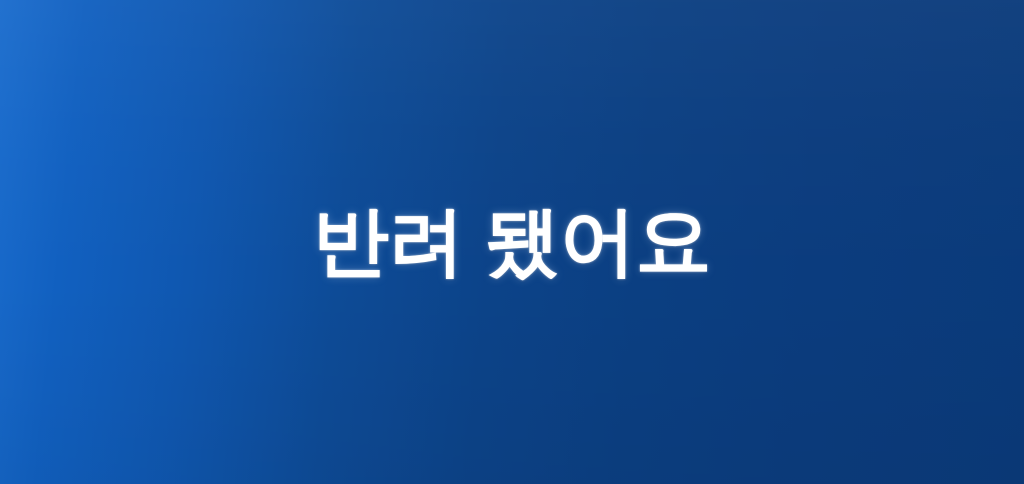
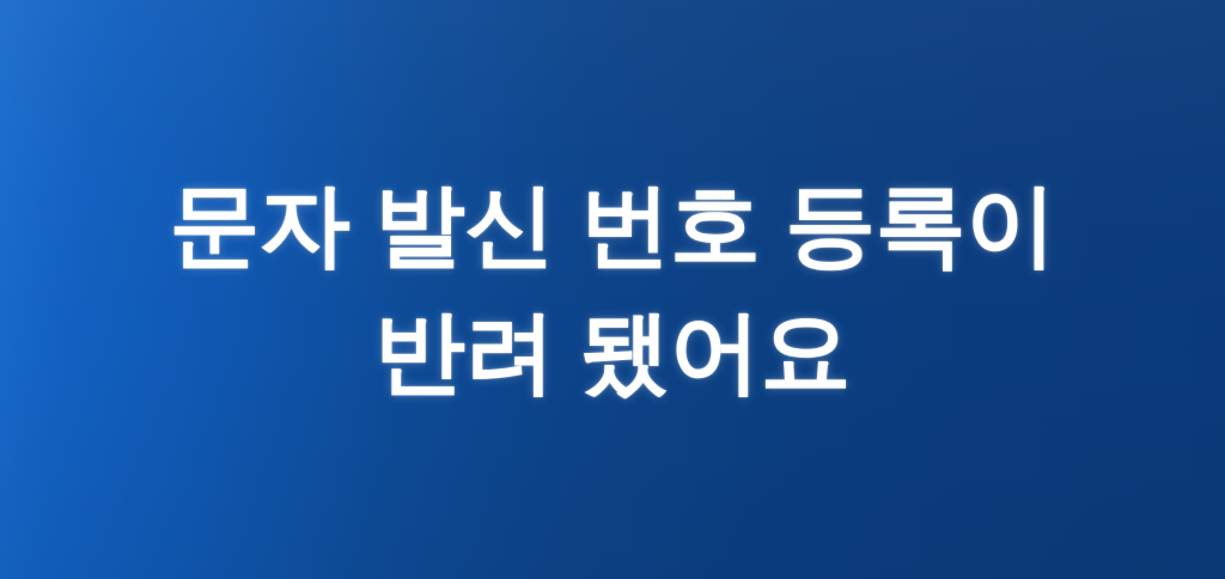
+ 문자 발신 번호 등록이
  반려 됐어요
